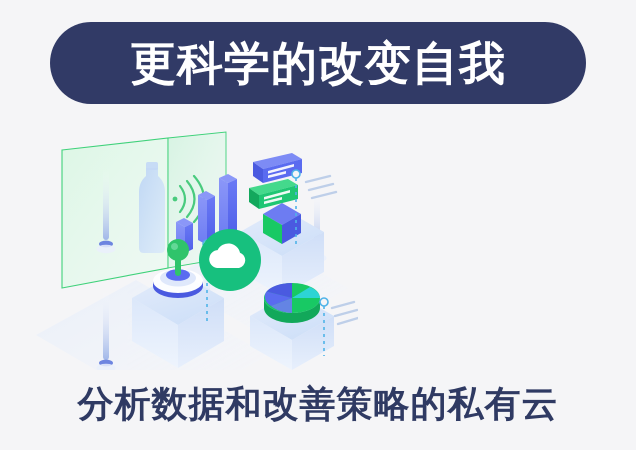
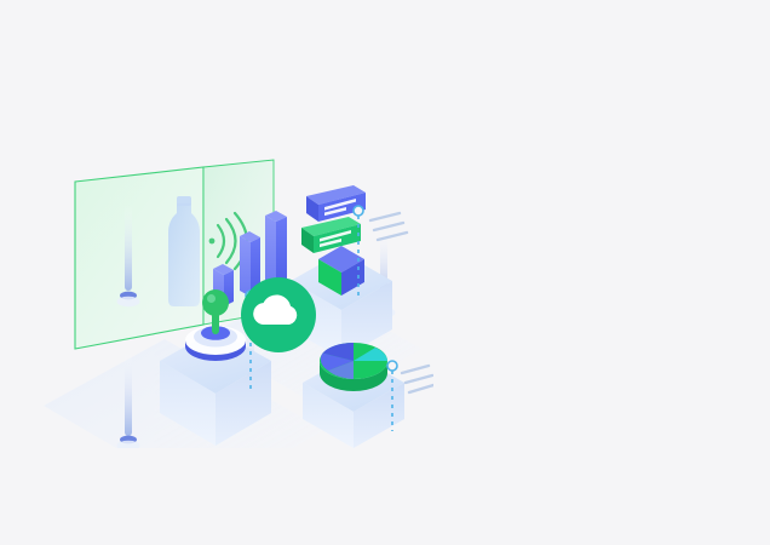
- 更科学的改变自我
- 分析数据和改善策略的私有云
